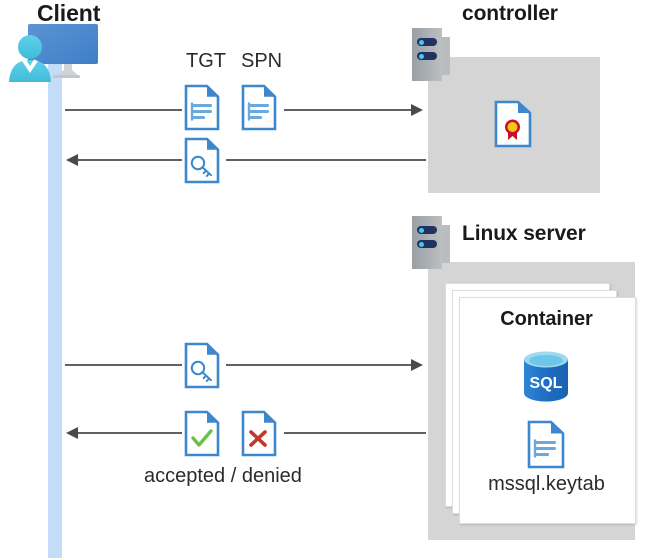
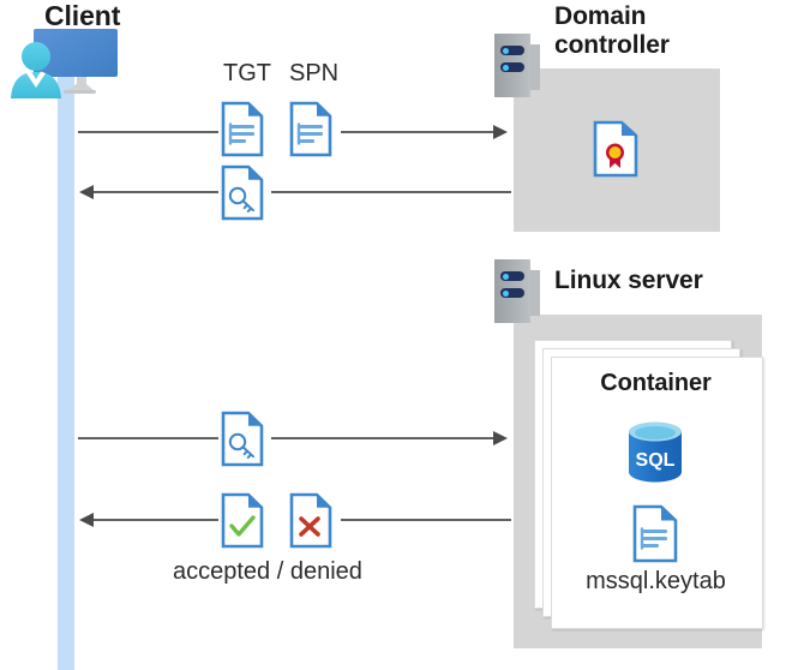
  Client
+ Domain
  controller
  Linux server
  Container
  SQL
  mssql.keytab
  TGT
  SPN
  accepted / denied
